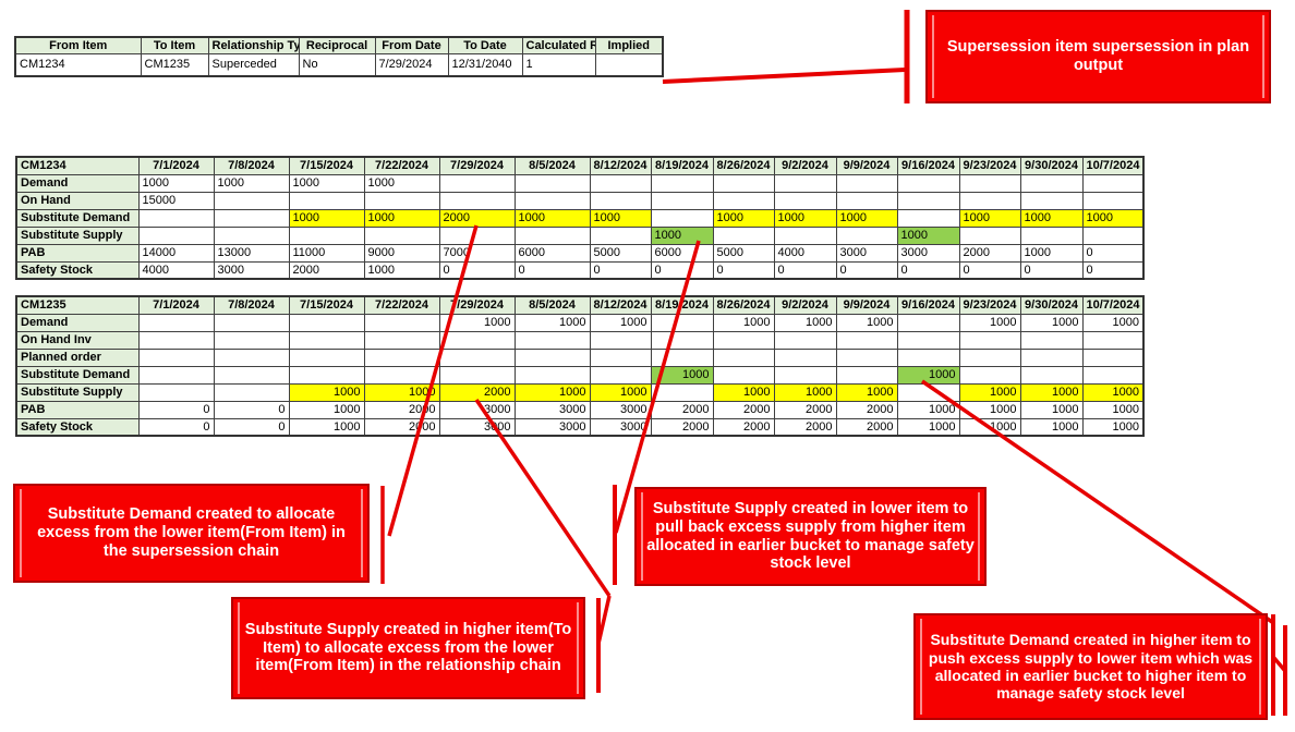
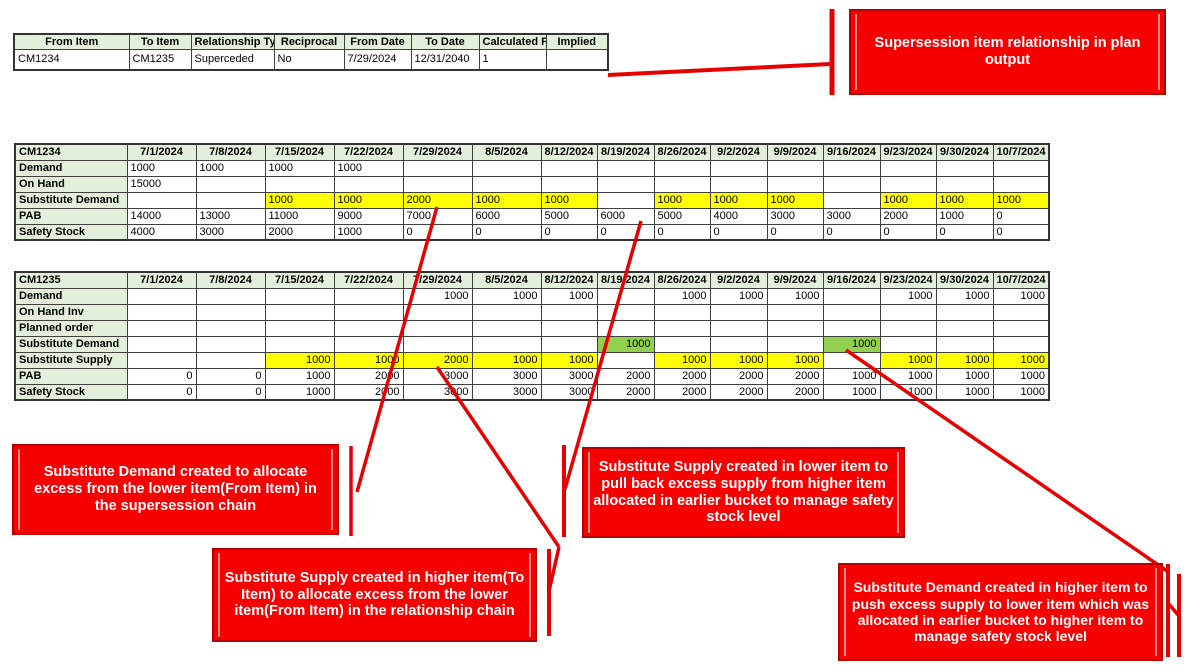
  From Item	To Item	Relationship Ty	Reciprocal	From Date	To Date	Calculated R	Implied
  CM1234	CM1235	Superceded	No	7/29/2024	12/31/2040	1
  CM1234	7/1/2024	7/8/2024	7/15/2024	7/22/2024	7/29/2024	8/5/2024	8/12/2024	8/19/2024	8/26/2024	9/2/2024	9/9/2024	9/16/2024	9/23/2024	9/30/2024	10/7/2024
  Demand	1000	1000	1000	1000
  On Hand	15000
  Substitute Demand			1000	1000	2000	1000	1000		1000	1000	1000		1000	1000	1000
- Substitute Supply								1000				1000
  PAB	14000	13000	11000	9000	7000	6000	5000	6000	5000	4000	3000	3000	2000	1000	0
  Safety Stock	4000	3000	2000	1000	0	0	0	0	0	0	0	0	0	0	0
  CM1235	7/1/2024	7/8/2024	7/15/2024	7/22/2024	/29/2024	8/5/2024	8/12/2024	8/192024	8/26/2024	9/2/2024	9/9/2024	9/16/2024	9/23/2024	9/30/2024	10/7/2024
  Demand					1000	1000	1000		1000	1000	1000		1000	1000	1000
  On Hand Inv
  Planned order
  Substitute Demand								1000				1000
  Substitute Supply			1000	1000	2000	1000	1000		1000	1000	1000		1000	1000	1000
  PAB	0	0	1000	200	3000	3000	3000	2000	2000	2000	2000	1000	1000	1000	1000
  Safety Stock	0	0	1000	200	300	3000	3000	2000	2000	2000	2000	1000	1000	1000	1000
- Supersession item supersession in plan output
+ Supersession item relationship in plan output
  Substitute Demand created to allocate excess from the lower item(From Item) in the supersession chain
  Substitute Supply created in lower item to pull back excess supply from higher item allocated in earlier bucket to manage safety stock level
  Substitute Supply created in higher item(To Item) to allocate excess from the lower item(From Item) in the relationship chain
  Substitute Demand created in higher item to push excess supply to lower item which was allocated in earlier bucket to higher item to manage safety stock level
